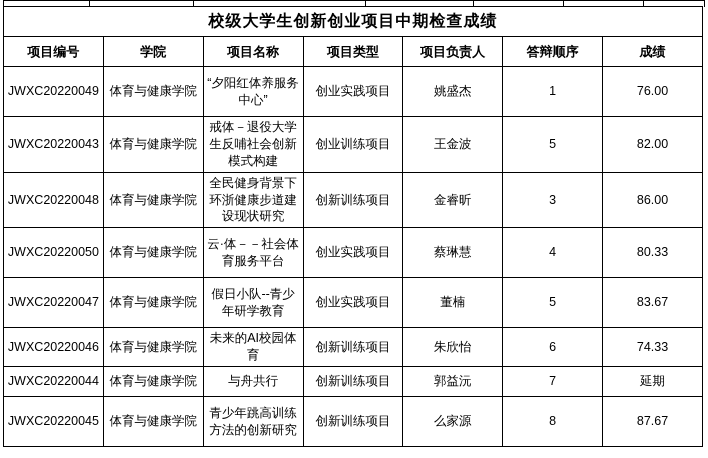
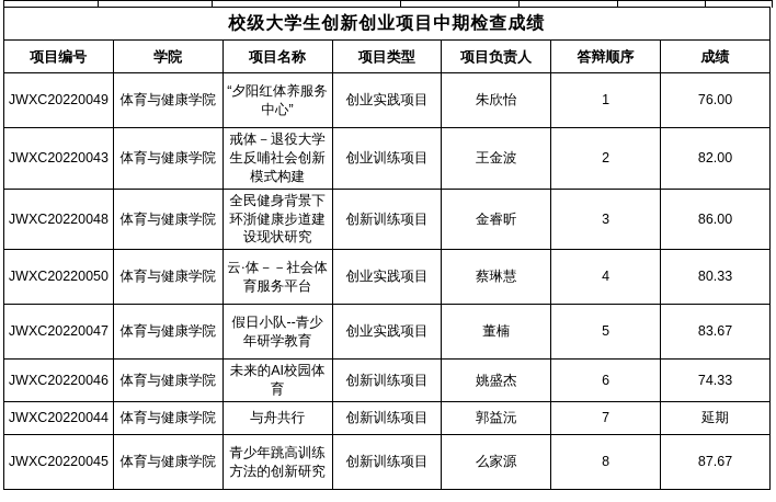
  校级大学生创新创业项目中期检查成绩
  项目编号	学院	项目名称	项目类型	项目负责人	答辩顺序	成绩
- JWXC20220049	体育与健康学院	“夕阳红体养服务中心”	创业实践项目	姚盛杰	1	76.00
+ JWXC20220049	体育与健康学院	“夕阳红体养服务中心”	创业实践项目	朱欣怡	1	76.00
- JWXC20220043	体育与健康学院	戒体－退役大学生反哺社会创新模式构建	创业训练项目	王金波	5	82.00
+ JWXC20220043	体育与健康学院	戒体－退役大学生反哺社会创新模式构建	创业训练项目	王金波	2	82.00
  JWXC20220048	体育与健康学院	全民健身背景下环浙健康步道建设现状研究	创新训练项目	金睿昕	3	86.00
  JWXC20220050	体育与健康学院	云·体－－社会体育服务平台	创业实践项目	蔡琳慧	4	80.33
  JWXC20220047	体育与健康学院	假日小队--青少年研学教育	创业实践项目	董楠	5	83.67
- JWXC20220046	体育与健康学院	未来的AI校园体育	创新训练项目	朱欣怡	6	74.33
+ JWXC20220046	体育与健康学院	未来的AI校园体育	创新训练项目	姚盛杰	6	74.33
  JWXC20220044	体育与健康学院	与舟共行	创新训练项目	郭益沅	7	延期
  JWXC20220045	体育与健康学院	青少年跳高训练方法的创新研究	创新训练项目	么家源	8	87.67
